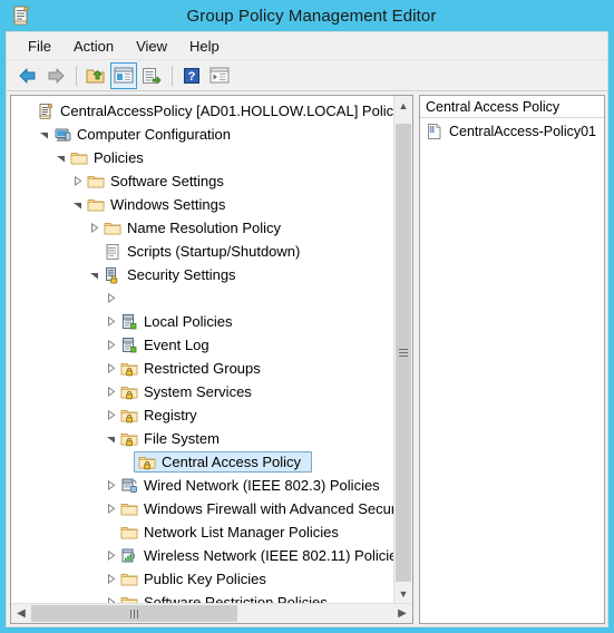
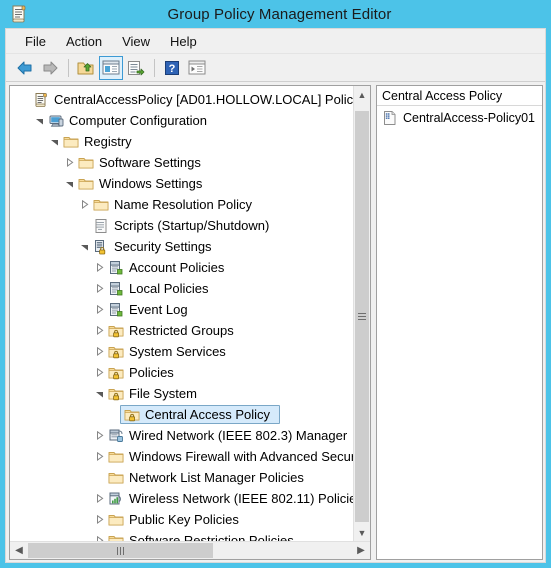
  Group Policy Management Editor
  File
  Action
  View
  Help
  ?
  CentralAccessPolicy [AD01.HOLLOW.LOCAL] Polic
  Computer Configuration
- Policies
+ Registry
  Software Settings
  Windows Settings
  Name Resolution Policy
  Scripts (Startup/Shutdown)
  Security Settings
+ Account Policies
  Local Policies
  Event Log
  Restricted Groups
  System Services
- Registry
+ Policies
  File System
  Central Access Policy
- Wired Network (IEEE 802.3) Policies
+ Wired Network (IEEE 802.3) Manager
  Windows Firewall with Advanced Secur
  Network List Manager Policies
  Wireless Network (IEEE 802.11) Policie
  Public Key Policies
  Software Restriction Policies
  ▲
  ▼
  ◀
  ▶
  Central Access Policy
  CentralAccess-Policy01
